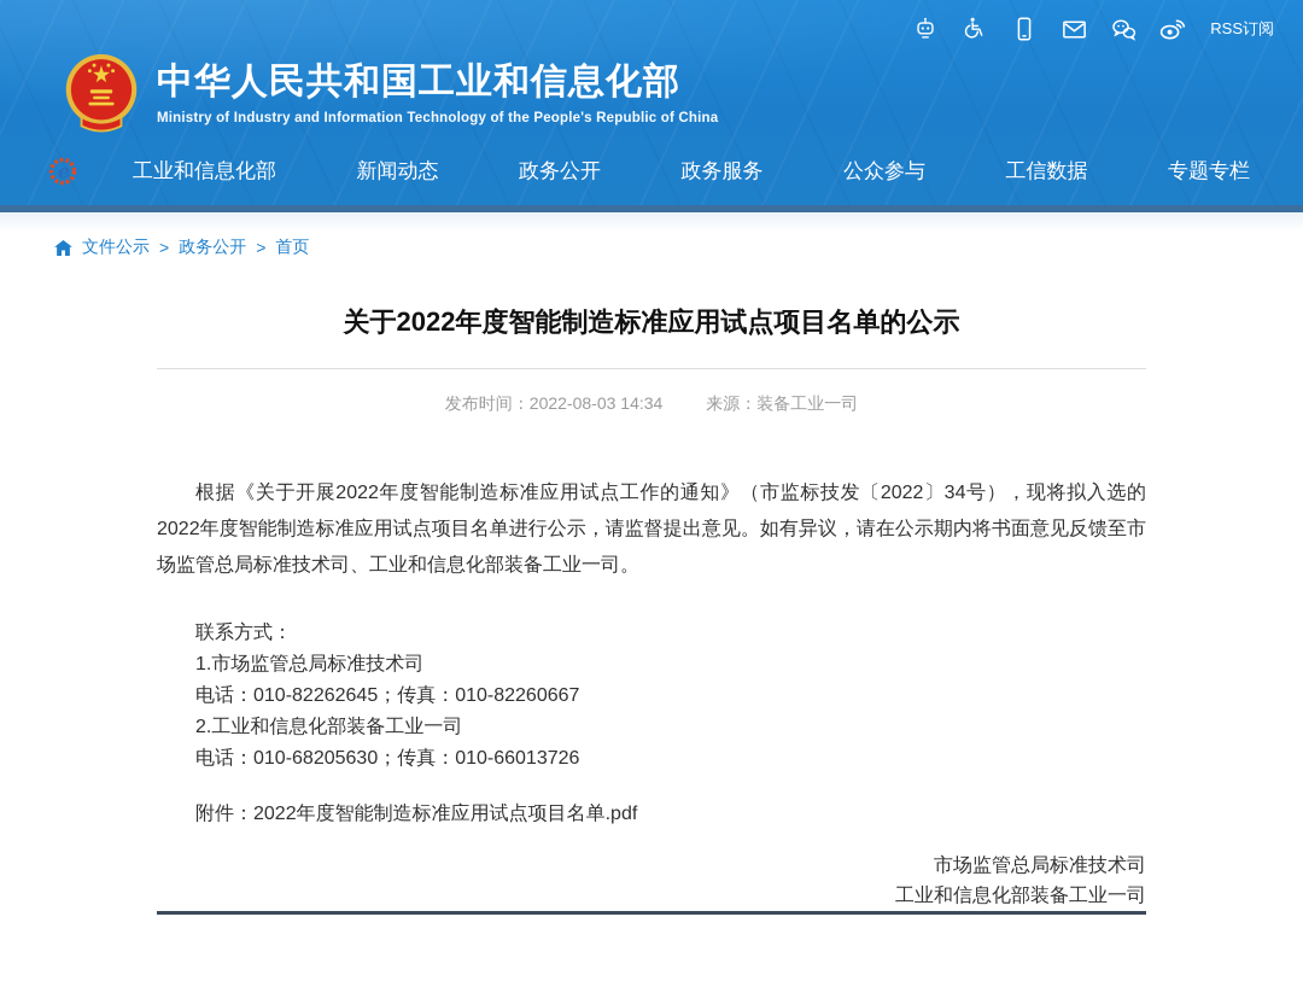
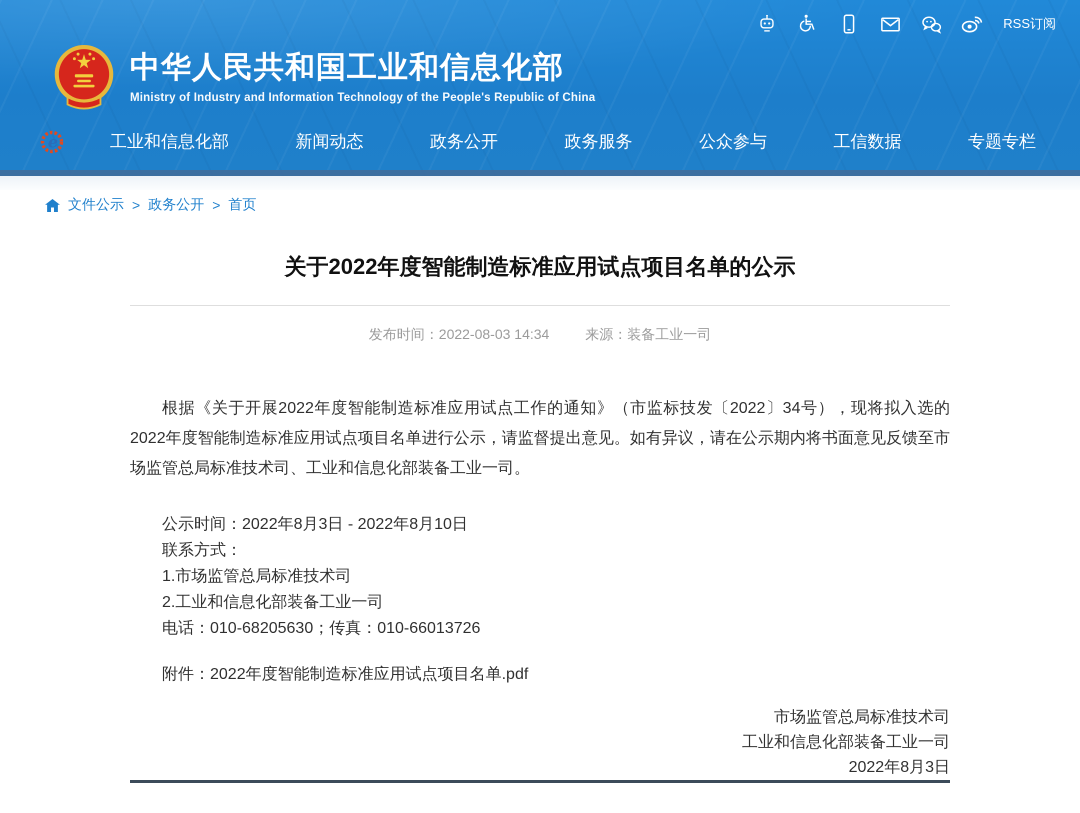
  RSS订阅
  中华人民共和国工业和信息化部
  Ministry of Industry and Information Technology of the People's Republic of China
  e
  工业和信息化部
  新闻动态
  政务公开
  政务服务
  公众参与
  工信数据
  专题专栏
  文件公示
  >
  政务公开
  >
  首页
  关于2022年度智能制造标准应用试点项目名单的公示
  发布时间：2022-08-03 14:34 来源：装备工业一司
  根据《关于开展2022年度智能制造标准应用试点工作的通知》（市监标技发〔2022〕34号），现将拟入选的2022年度智能制造标准应用试点项目名单进行公示，请监督提出意见。如有异议，请在公示期内将书面意见反馈至市场监管总局标准技术司、工业和信息化部装备工业一司。
+ 公示时间：2022年8月3日 - 2022年8月10日
  联系方式：
  1.市场监管总局标准技术司
- 电话：010-82262645；传真：010-82260667
  2.工业和信息化部装备工业一司
  电话：010-68205630；传真：010-66013726
  附件：2022年度智能制造标准应用试点项目名单.pdf
  市场监管总局标准技术司
  工业和信息化部装备工业一司
+ 2022年8月3日
